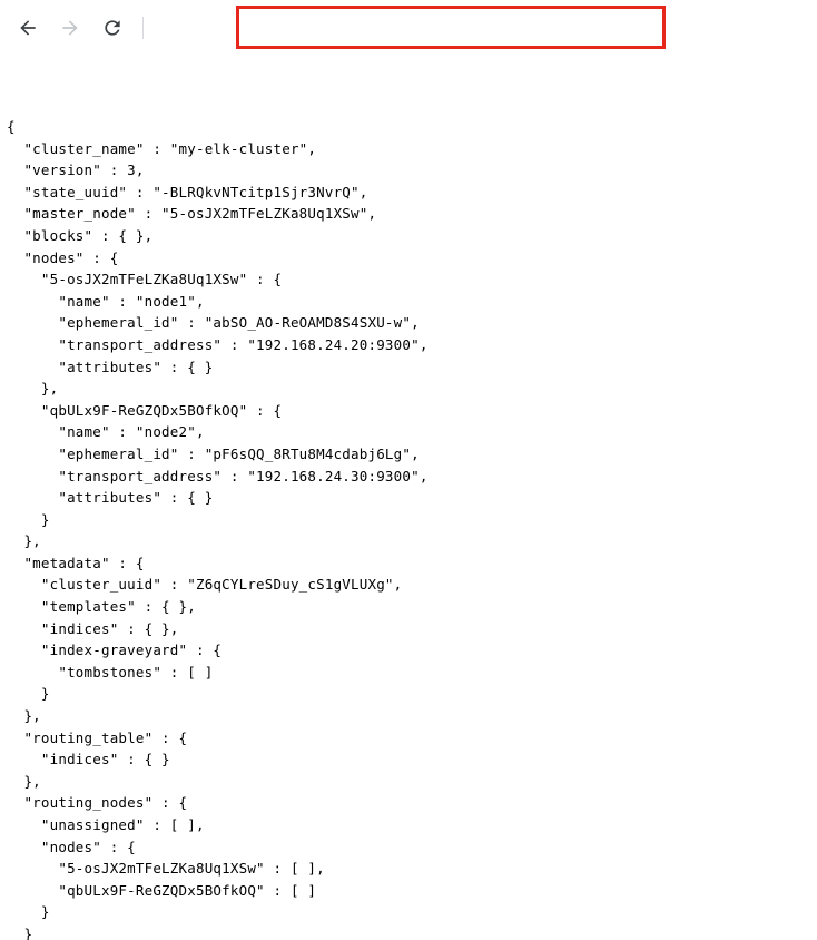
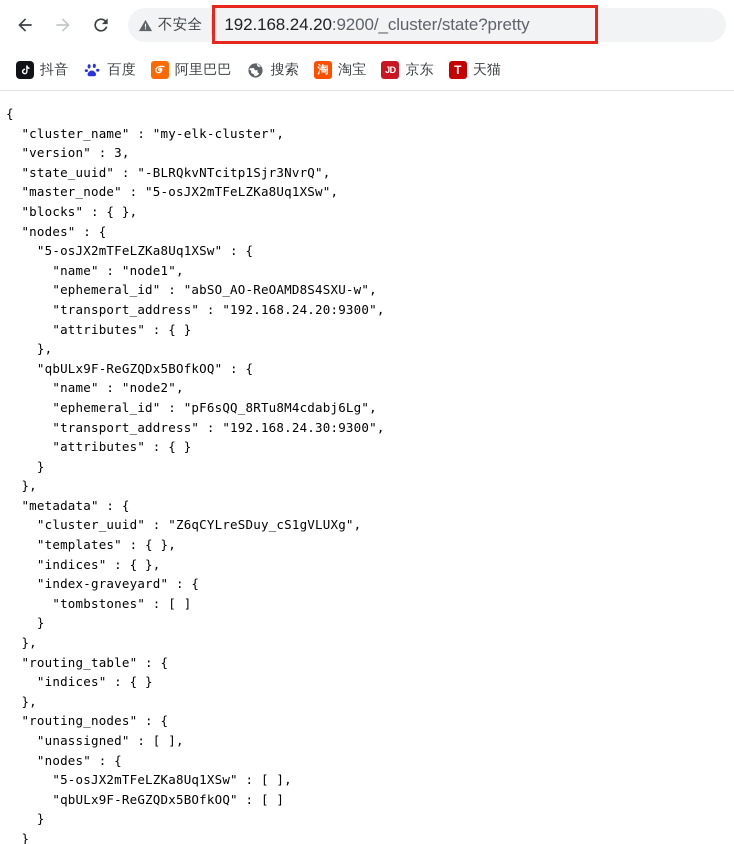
+ 不安全
+ 192.168.24.20:9200/_cluster/state?pretty
+ 抖音
+ 百度
+ 阿里巴巴
+ 搜索
+ 淘
+ 淘宝
+ JD
+ 京东
+ T
+ 天猫
  {
  "cluster_name" : "my-elk-cluster",
  "version" : 3,
  "state_uuid" : "-BLRQkvNTcitp1Sjr3NvrQ",
  "master_node" : "5-osJX2mTFeLZKa8Uq1XSw",
  "blocks" : { },
  "nodes" : {
  "5-osJX2mTFeLZKa8Uq1XSw" : {
  "name" : "node1",
  "ephemeral_id" : "abSO_AO-ReOAMD8S4SXU-w",
  "transport_address" : "192.168.24.20:9300",
  "attributes" : { }
  },
  "qbULx9F-ReGZQDx5BOfkOQ" : {
  "name" : "node2",
  "ephemeral_id" : "pF6sQQ_8RTu8M4cdabj6Lg",
  "transport_address" : "192.168.24.30:9300",
  "attributes" : { }
  }
  },
  "metadata" : {
  "cluster_uuid" : "Z6qCYLreSDuy_cS1gVLUXg",
  "templates" : { },
  "indices" : { },
  "index-graveyard" : {
  "tombstones" : [ ]
  }
  },
  "routing_table" : {
  "indices" : { }
  },
  "routing_nodes" : {
  "unassigned" : [ ],
  "nodes" : {
  "5-osJX2mTFeLZKa8Uq1XSw" : [ ],
  "qbULx9F-ReGZQDx5BOfkOQ" : [ ]
  }
  }
